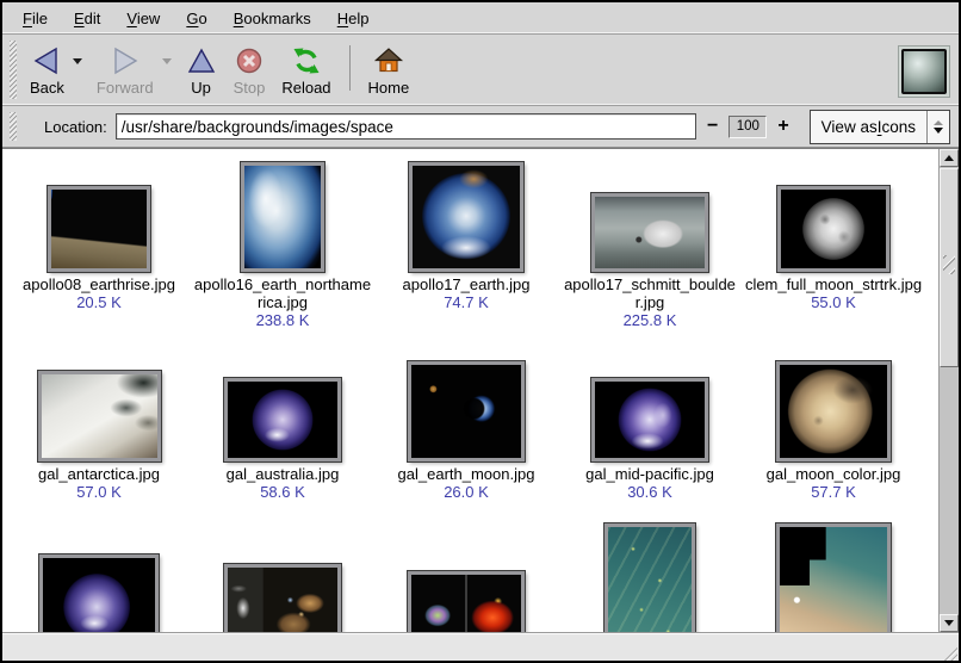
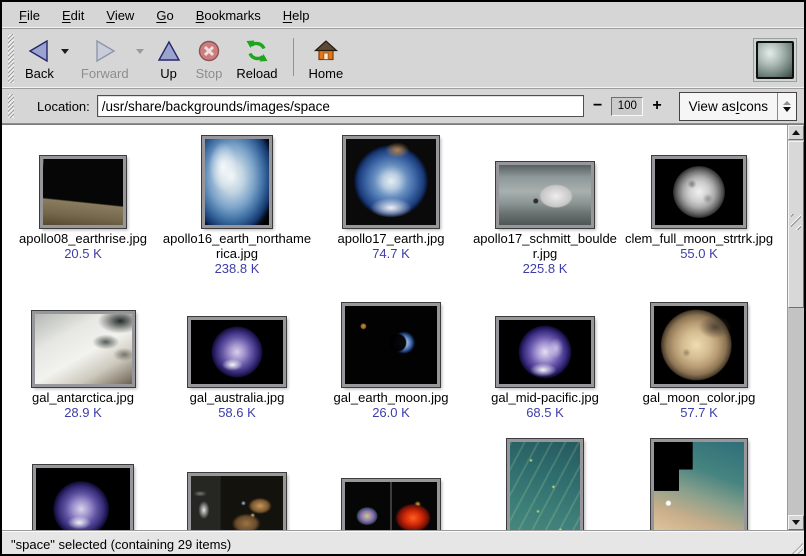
  File
  Edit
  View
  Go
  Bookmarks
  Help
  Back
  Forward
  Up
  Stop
  Reload
  Home
  Location:
  /usr/share/backgrounds/images/space
  −
  100
  +
  View as
  I
  cons
  apollo08_earthrise.jpg
  20.5 K
  apollo16_earth_northamerica.jpg
  238.8 K
  apollo17_earth.jpg
  74.7 K
  apollo17_schmitt_boulder.jpg
  225.8 K
  clem_full_moon_strtrk.jpg
  55.0 K
  gal_antarctica.jpg
- 57.0 K
+ 28.9 K
  gal_australia.jpg
  58.6 K
  gal_earth_moon.jpg
  26.0 K
  gal_mid-pacific.jpg
- 30.6 K
+ 68.5 K
  gal_moon_color.jpg
  57.7 K
+ "space" selected (containing 29 items)
